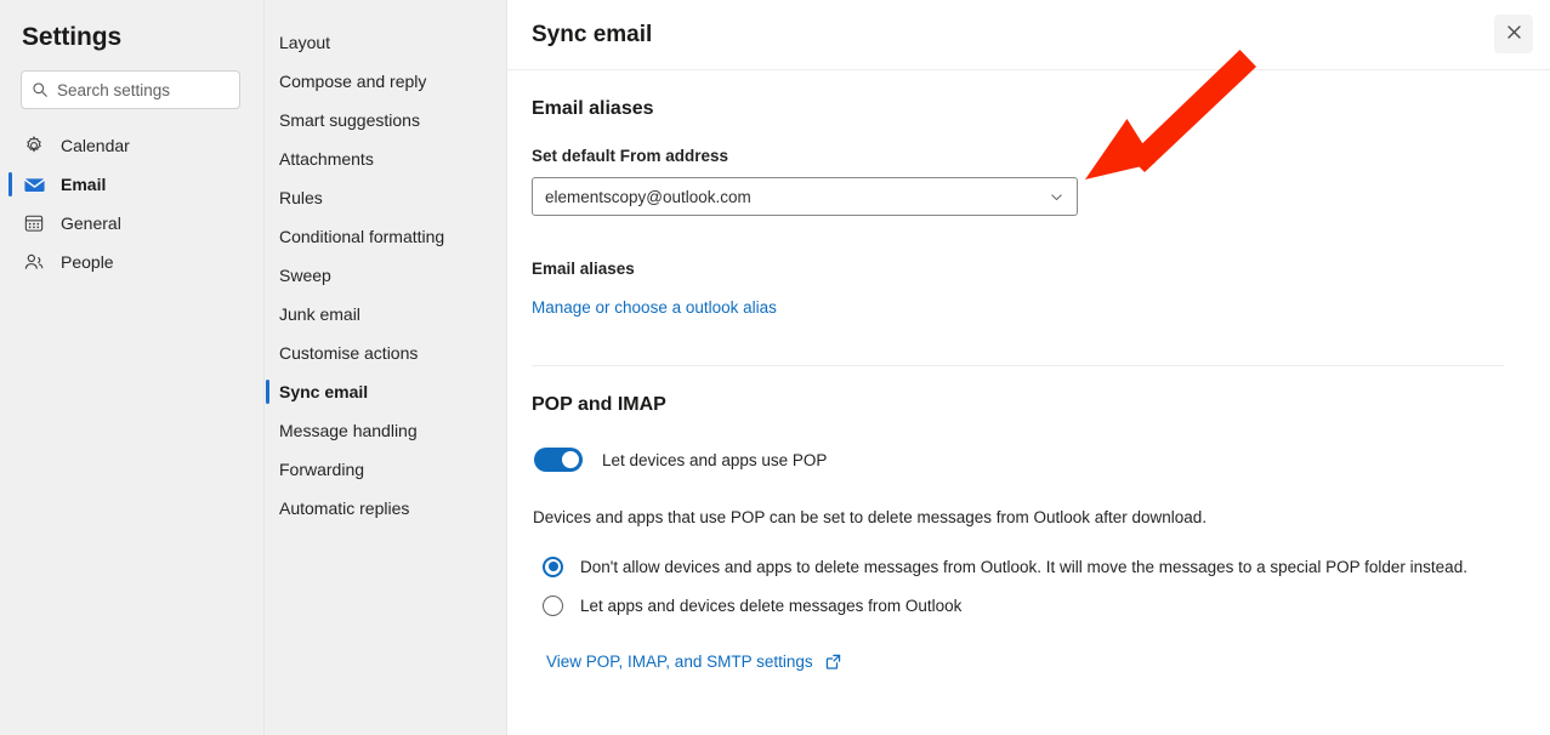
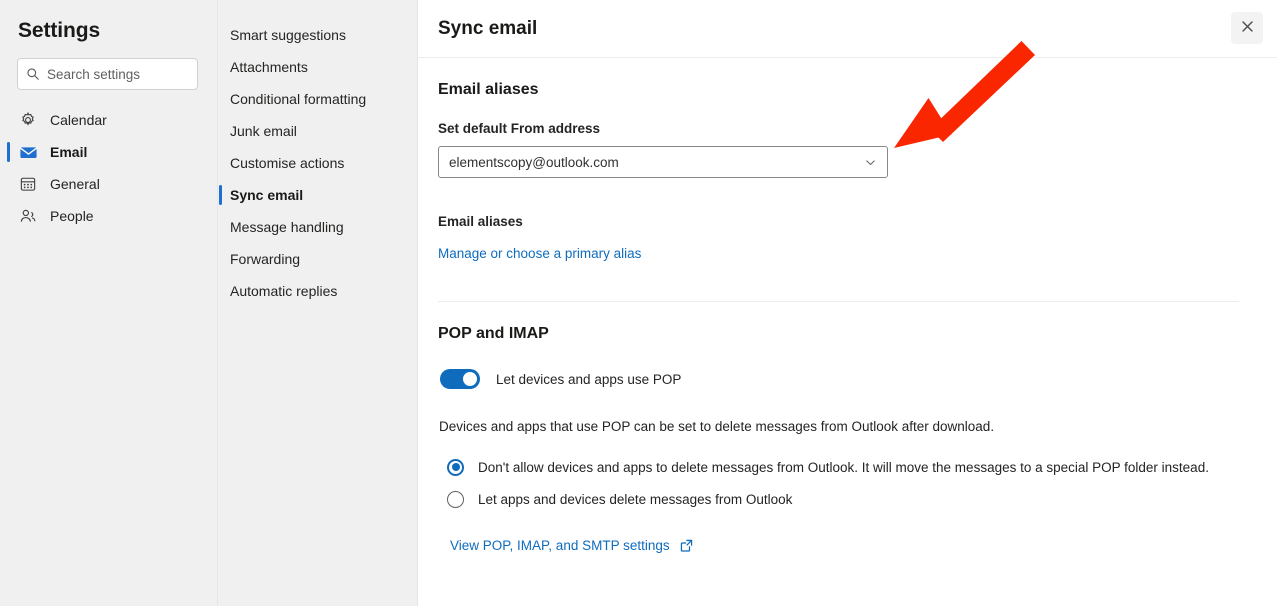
  Settings
  Search settings
  Calendar
  Email
  General
  People
- Layout
- Compose and reply
  Smart suggestions
  Attachments
- Rules
  Conditional formatting
- Sweep
  Junk email
  Customise actions
  Sync email
  Message handling
  Forwarding
  Automatic replies
  Sync email
  Email aliases
  Set default From address
  elementscopy@outlook.com
  Email aliases
- Manage or choose a outlook alias
+ Manage or choose a primary alias
  POP and IMAP
  Let devices and apps use POP
  Devices and apps that use POP can be set to delete messages from Outlook after download.
  Don't allow devices and apps to delete messages from Outlook. It will move the messages to a special POP folder instead.
  Let apps and devices delete messages from Outlook
  View POP, IMAP, and SMTP settings
